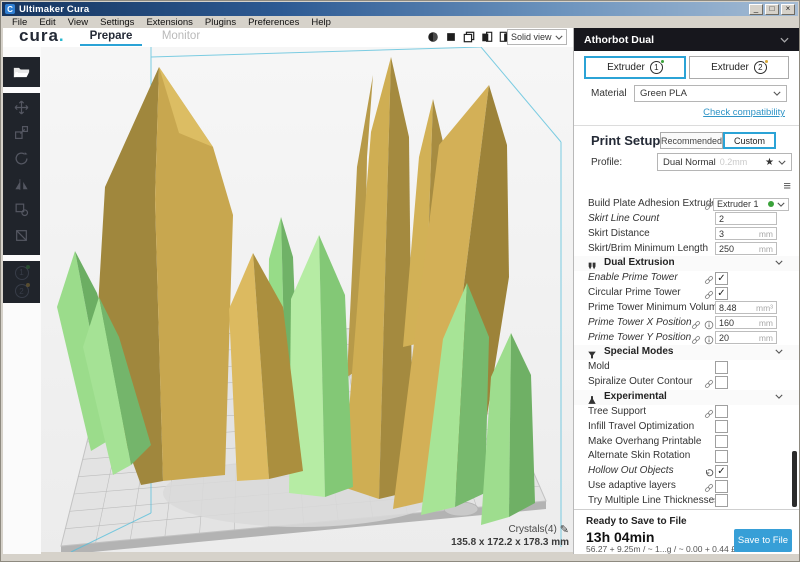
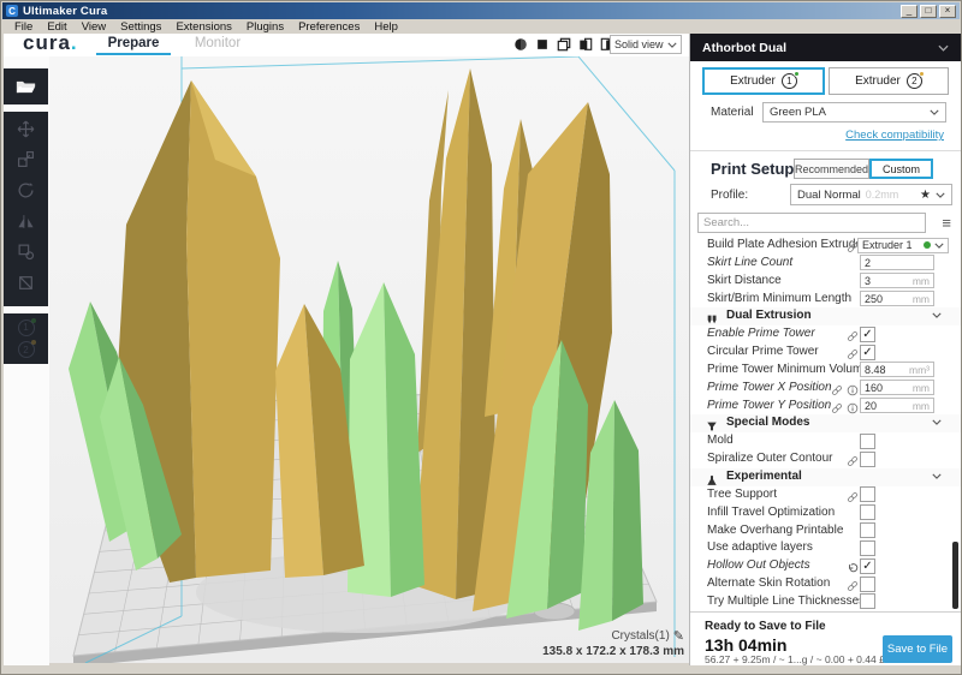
  C
  Ultimaker Cura
  _
  □
  ×
  File
  Edit
  View
  Settings
  Extensions
  Plugins
  Preferences
  Help
- Crystals(4)
+ Crystals(1)
  ✎
  135.8 x 172.2 x 178.3 mm
  cura.
  Prepare
  Monitor
  Solid view
  1
  2
  Athorbot Dual
  Extruder
  1
  Extruder
  2
  Material
  Green PLA
  Check compatibility
  Print Setup
  Recommended
  Custom
  Profile:
  Dual Normal
  0.2mm
  ★
+ Search...
  ≡
  Build Plate Adhesion Extrud
  Extruder 1
  Skirt Line Count
  2
  Skirt Distance
  3
  mm
  Skirt/Brim Minimum Length
  250
  mm
  Dual Extrusion
  Enable Prime Tower
  ✓
  Circular Prime Tower
  ✓
  Prime Tower Minimum Volum
  8.48
  mm³
  Prime Tower X Position
  160
  mm
  Prime Tower Y Position
  20
  mm
  Special Modes
  Mold
  Spiralize Outer Contour
  Experimental
  Tree Support
  Infill Travel Optimization
  Make Overhang Printable
- Alternate Skin Rotation
+ Use adaptive layers
  Hollow Out Objects
  ✓
- Use adaptive layers
+ Alternate Skin Rotation
  Try Multiple Line Thicknesse
  Ready to Save to File
  13h 04min
  56.27 + 9.25m / ~ 1...g / ~ 0.00 + 0.44
  Save to File
